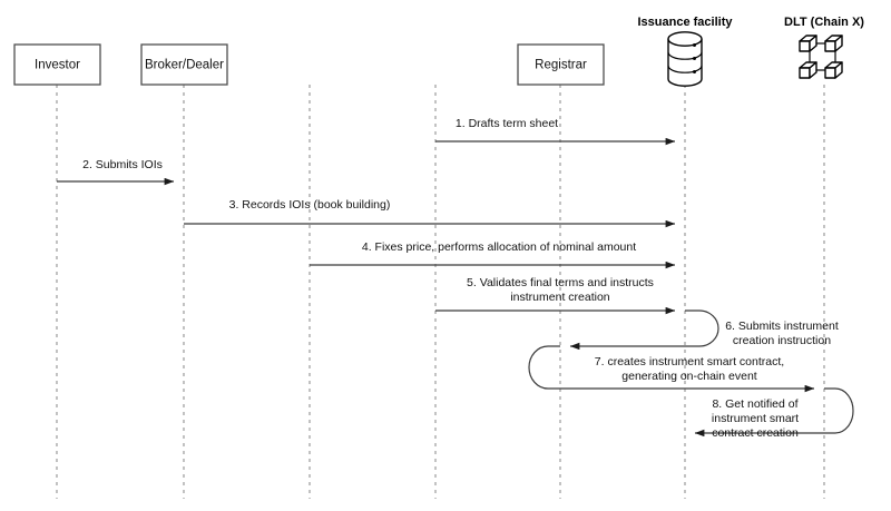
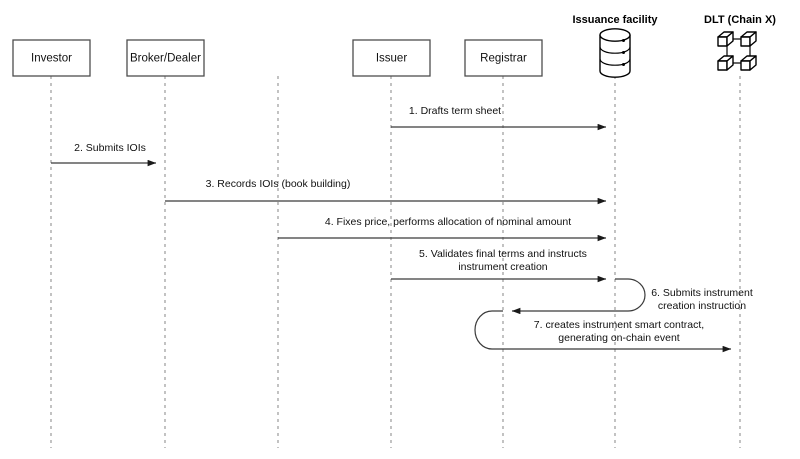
  Investor
  Broker/Dealer
+ Issuer
  Registrar
  Issuance facility
  DLT (Chain X)
  1. Drafts term sheet
  2. Submits IOIs
  3. Records IOIs (book building)
  4. Fixes price, performs allocation of nominal amount
  5. Validates final terms and instructs
  instrument creation
  6. Submits instrument
  creation instruction
  7. creates instrument smart contract,
  generating on-chain event
- 8. Get notified of
- instrument smart
- contract creation
